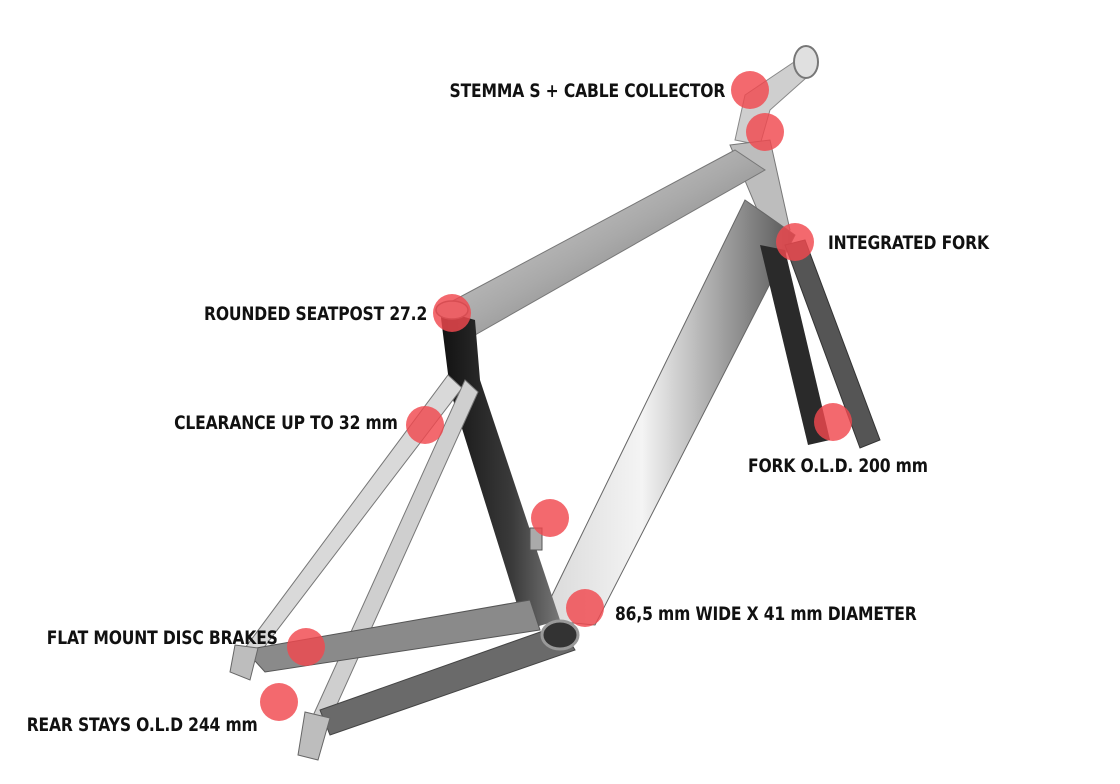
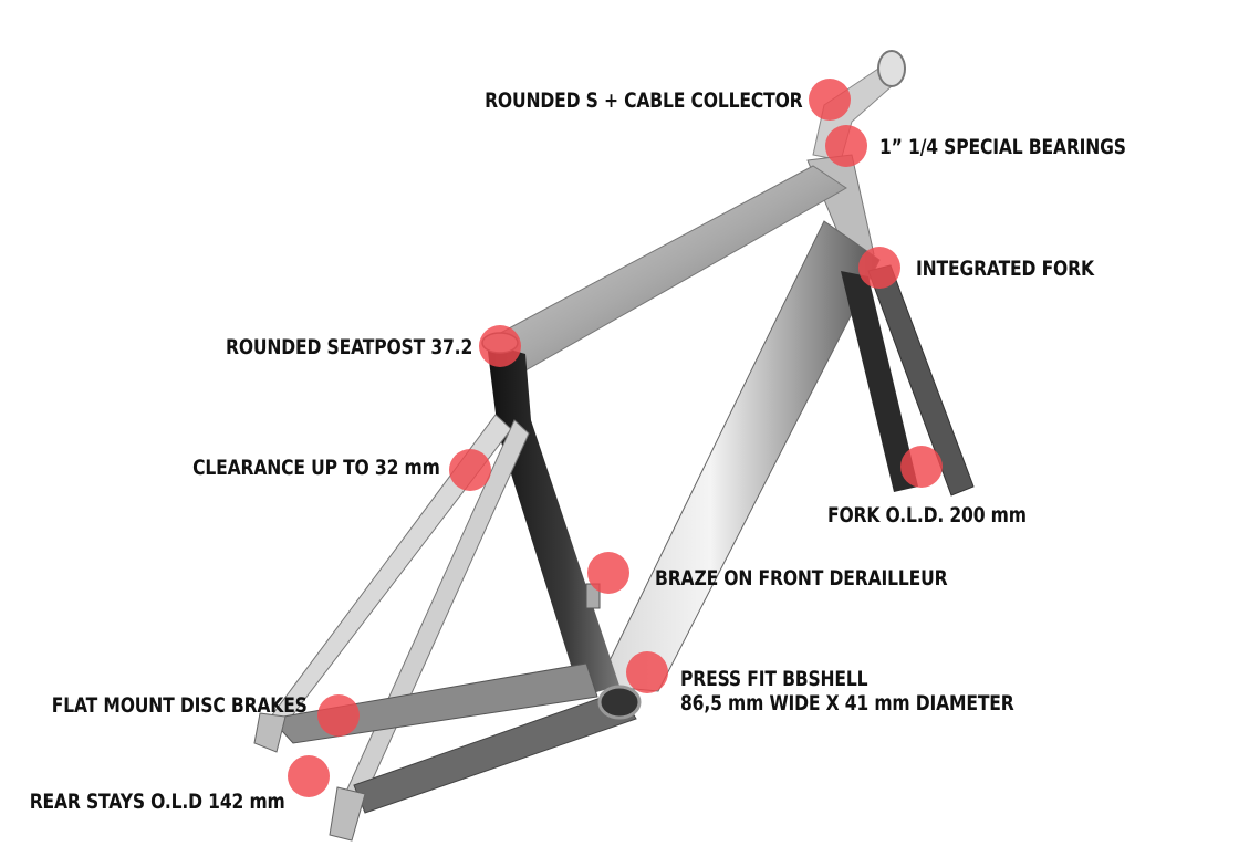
- STEMMA S + CABLE COLLECTOR
+ ROUNDED S + CABLE COLLECTOR
+ 1” 1/4 SPECIAL BEARINGS
  INTEGRATED FORK
- ROUNDED SEATPOST 27.2
+ ROUNDED SEATPOST 37.2
  CLEARANCE UP TO 32 mm
  FORK O.L.D. 200 mm
+ BRAZE ON FRONT DERAILLEUR
+ PRESS FIT BBSHELL
  86,5 mm WIDE X 41 mm DIAMETER
  FLAT MOUNT DISC BRAKES
- REAR STAYS O.L.D 244 mm
+ REAR STAYS O.L.D 142 mm
